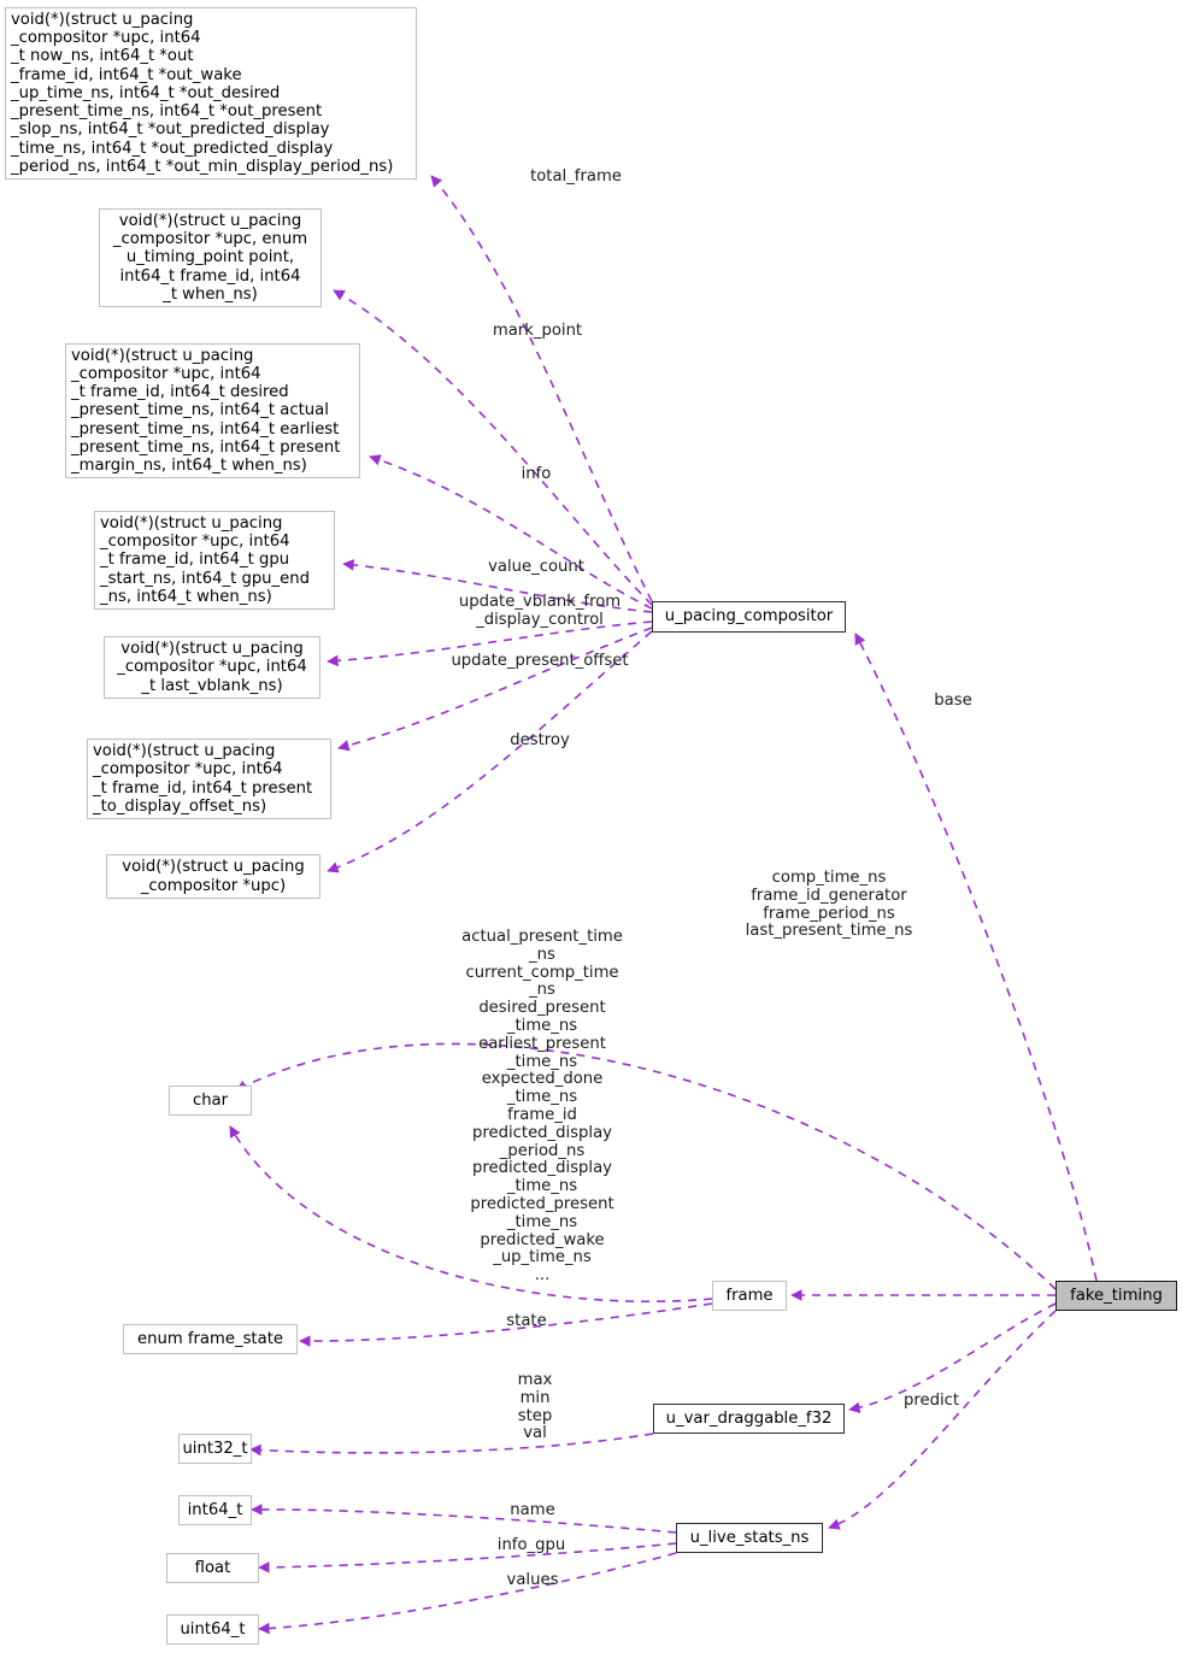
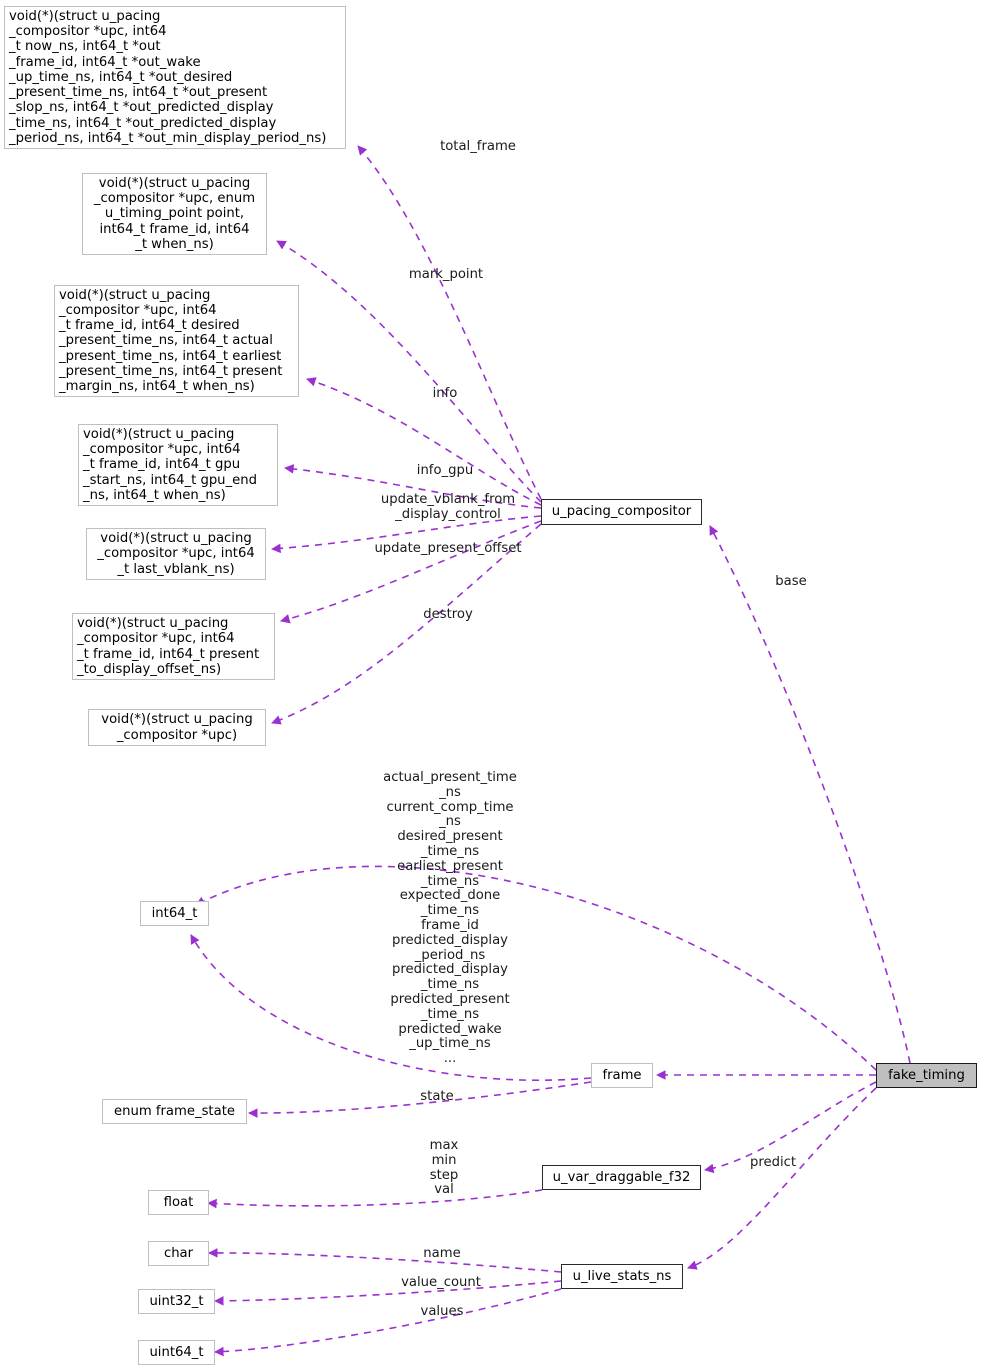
  void(*)(struct u_pacing
  _compositor *upc, int64
  _t now_ns, int64_t *out
  _frame_id, int64_t *out_wake
  _up_time_ns, int64_t *out_desired
  _present_time_ns, int64_t *out_present
  _slop_ns, int64_t *out_predicted_display
  _time_ns, int64_t *out_predicted_display
  _period_ns, int64_t *out_min_display_period_ns)
  void(*)(struct u_pacing
  _compositor *upc, enum
  u_timing_point point,
  int64_t frame_id, int64
  _t when_ns)
  void(*)(struct u_pacing
  _compositor *upc, int64
  _t frame_id, int64_t desired
  _present_time_ns, int64_t actual
  _present_time_ns, int64_t earliest
  _present_time_ns, int64_t present
  _margin_ns, int64_t when_ns)
  void(*)(struct u_pacing
  _compositor *upc, int64
  _t frame_id, int64_t gpu
  _start_ns, int64_t gpu_end
  _ns, int64_t when_ns)
  void(*)(struct u_pacing
  _compositor *upc, int64
  _t last_vblank_ns)
  void(*)(struct u_pacing
  _compositor *upc, int64
  _t frame_id, int64_t present
  _to_display_offset_ns)
  void(*)(struct u_pacing
  _compositor *upc)
  u_pacing_compositor
- char
+ int64_t
  enum frame_state
- uint32_t
+ float
- int64_t
+ char
- float
+ uint32_t
  uint64_t
  frame
  u_var_draggable_f32
  u_live_stats_ns
  fake_timing
  total_frame
  mark_point
  info
- value_count
+ info_gpu
  update_vblank_from
  _display_control
  update_present_offset
  destroy
  base
- comp_time_ns
- frame_id_generator
- frame_period_ns
- last_present_time_ns
  actual_present_time
  _ns
  current_comp_time
  _ns
  desired_present
  _time_ns
  earliest_present
  _time_ns
  expected_done
  _time_ns
  frame_id
  predicted_display
  _period_ns
  predicted_display
  _time_ns
  predicted_present
  _time_ns
  predicted_wake
  _up_time_ns
  ...
  state
  max
  min
  step
  val
  predict
  name
- info_gpu
+ value_count
  values
